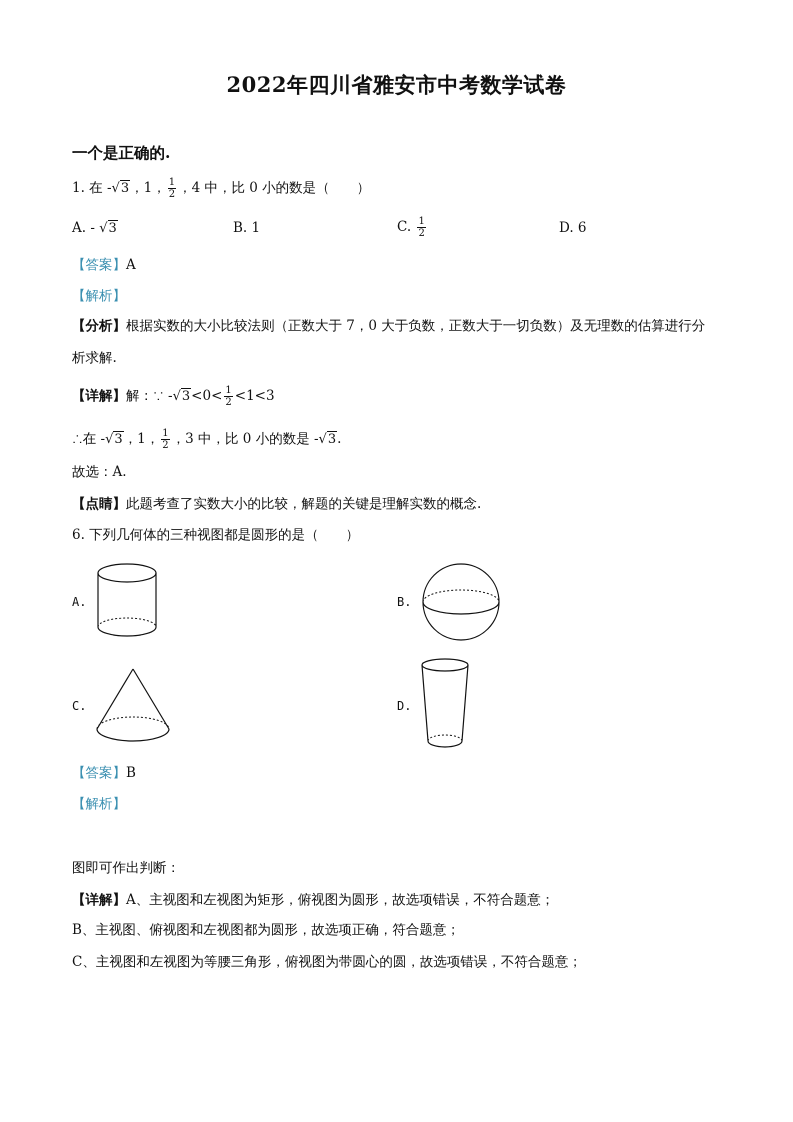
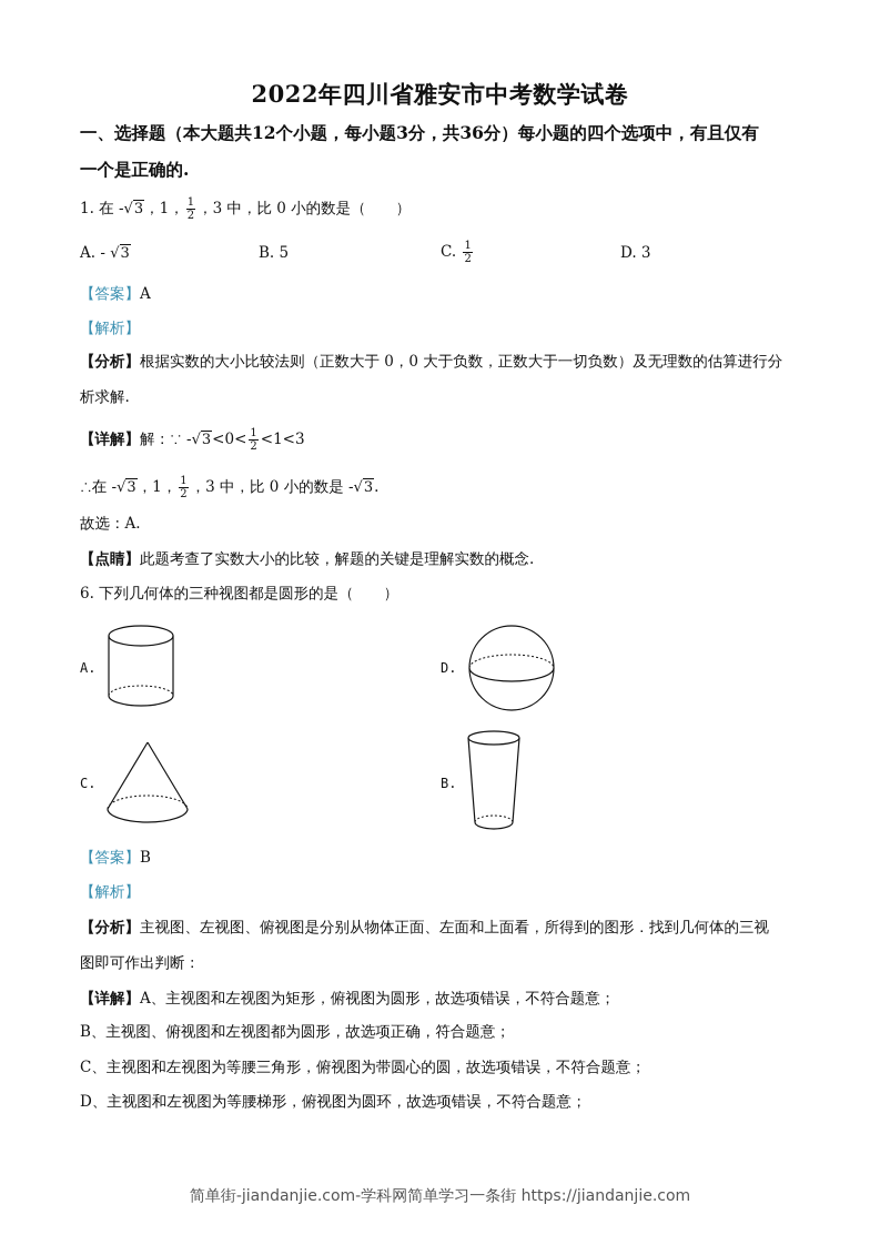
  2022年四川省雅安市中考数学试卷
+ 一、选择题（本大题共12个小题，每小题3分，共36分）每小题的四个选项中，有且仅有
  一个是正确的.
  1. 在 -√3，1，
  1
  2
- ，4 中，比 0 小的数是（ ）
+ ，3 中，比 0 小的数是（ ）
  A. - √3
- B. 1
+ B. 5
  C.
  1
  2
- D. 6
+ D. 3
  【答案】A
  【解析】
- 【分析】根据实数的大小比较法则（正数大于 7，0 大于负数，正数大于一切负数）及无理数的估算进行分
+ 【分析】根据实数的大小比较法则（正数大于 0，0 大于负数，正数大于一切负数）及无理数的估算进行分
  析求解.
  【详解】解：∵ -√3<0<
  1
  2
  <1<3
  ∴在 -√3，1，
  1
  2
  ，3 中，比 0 小的数是 -√3.
  故选：A.
  【点睛】此题考查了实数大小的比较，解题的关键是理解实数的概念.
  6. 下列几何体的三种视图都是圆形的是（ ）
  A.
- B.
+ D.
  C.
- D.
+ B.
  【答案】B
  【解析】
+ 【分析】主视图、左视图、俯视图是分别从物体正面、左面和上面看，所得到的图形．找到几何体的三视
  图即可作出判断：
  【详解】A、主视图和左视图为矩形，俯视图为圆形，故选项错误，不符合题意；
  B、主视图、俯视图和左视图都为圆形，故选项正确，符合题意；
  C、主视图和左视图为等腰三角形，俯视图为带圆心的圆，故选项错误，不符合题意；
+ D、主视图和左视图为等腰梯形，俯视图为圆环，故选项错误，不符合题意；
+ 简单街-jiandanjie.com-学科网简单学习一条街 https://jiandanjie.com
